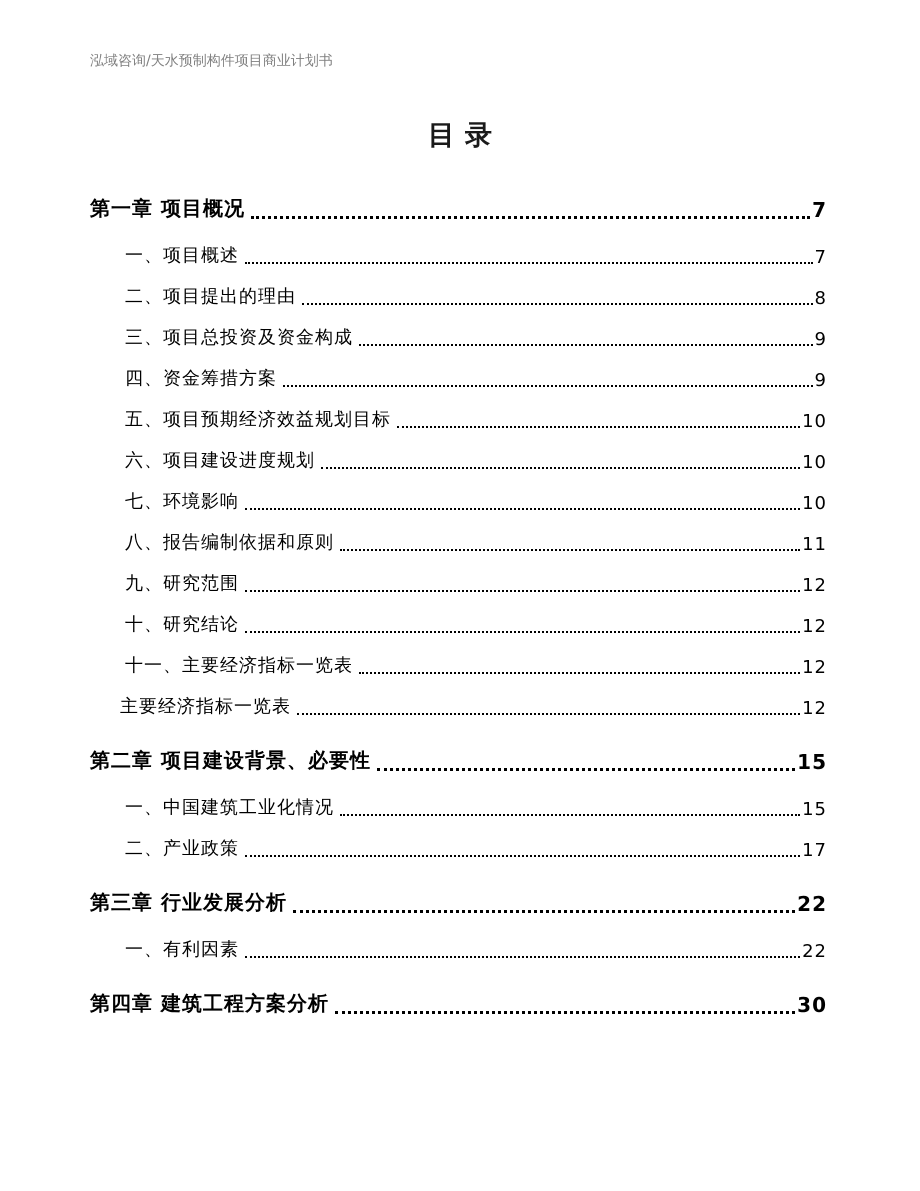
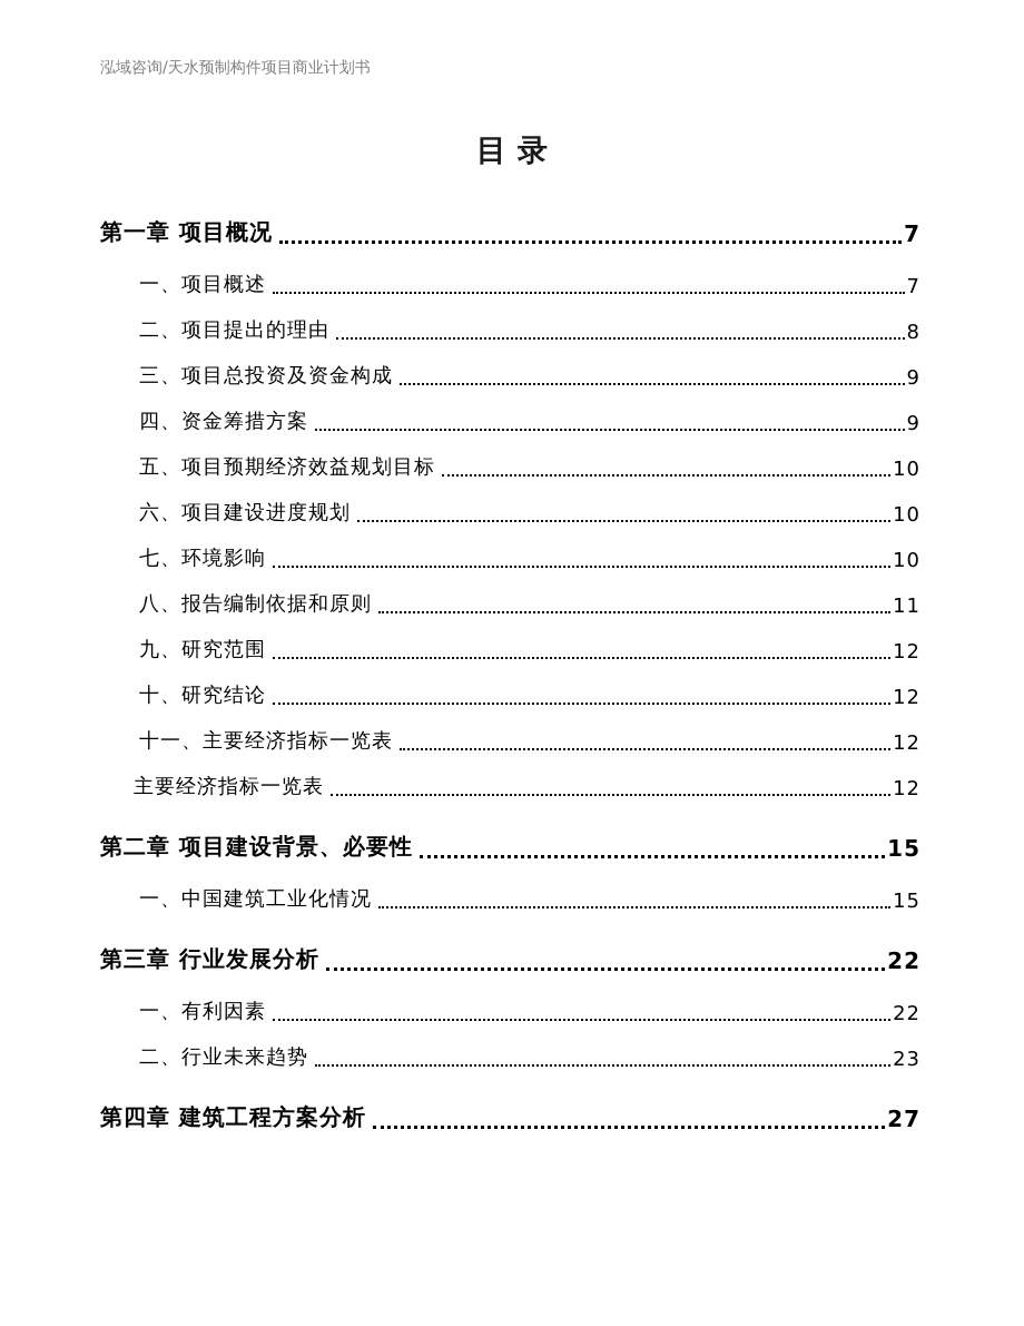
  泓域咨询/天水预制构件项目商业计划书
  目录
  第一章 项目概况
  7
  一、项目概述
  7
  二、项目提出的理由
  8
  三、项目总投资及资金构成
  9
  四、资金筹措方案
  9
  五、项目预期经济效益规划目标
  10
  六、项目建设进度规划
  10
  七、环境影响
  10
  八、报告编制依据和原则
  11
  九、研究范围
  12
  十、研究结论
  12
  十一、主要经济指标一览表
  12
  主要经济指标一览表
  12
  第二章 项目建设背景、必要性
  15
  一、中国建筑工业化情况
  15
- 二、产业政策
- 17
  第三章 行业发展分析
  22
  一、有利因素
  22
+ 二、行业未来趋势
+ 23
  第四章 建筑工程方案分析
- 30
+ 27
